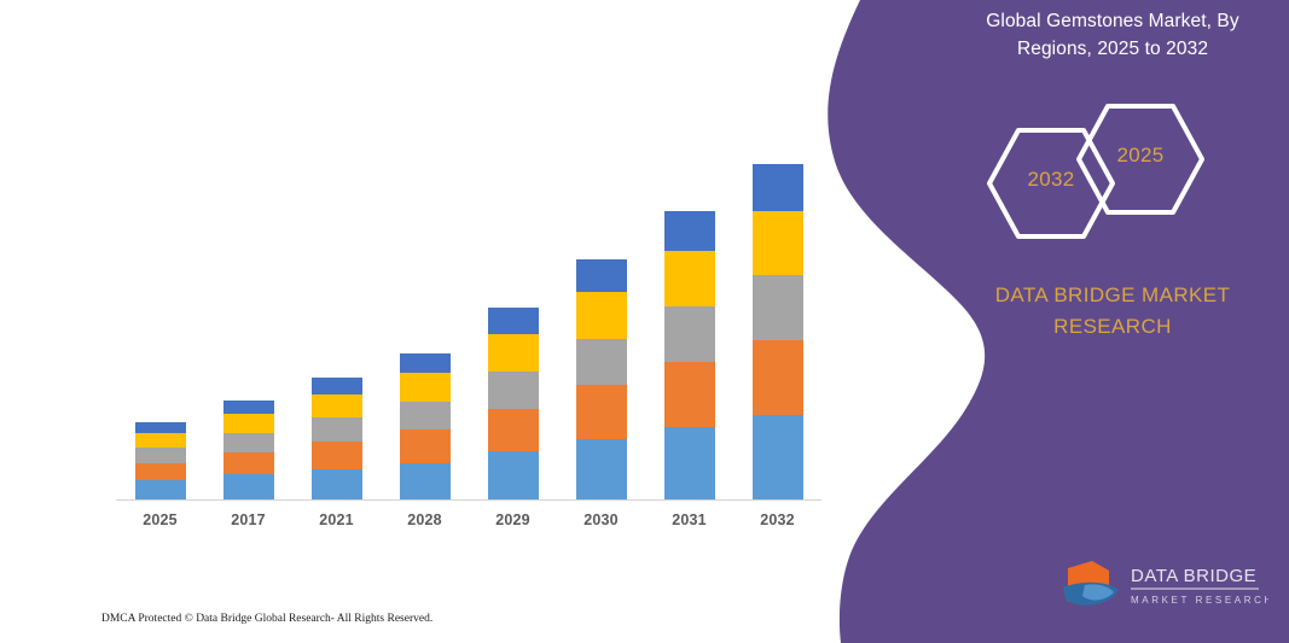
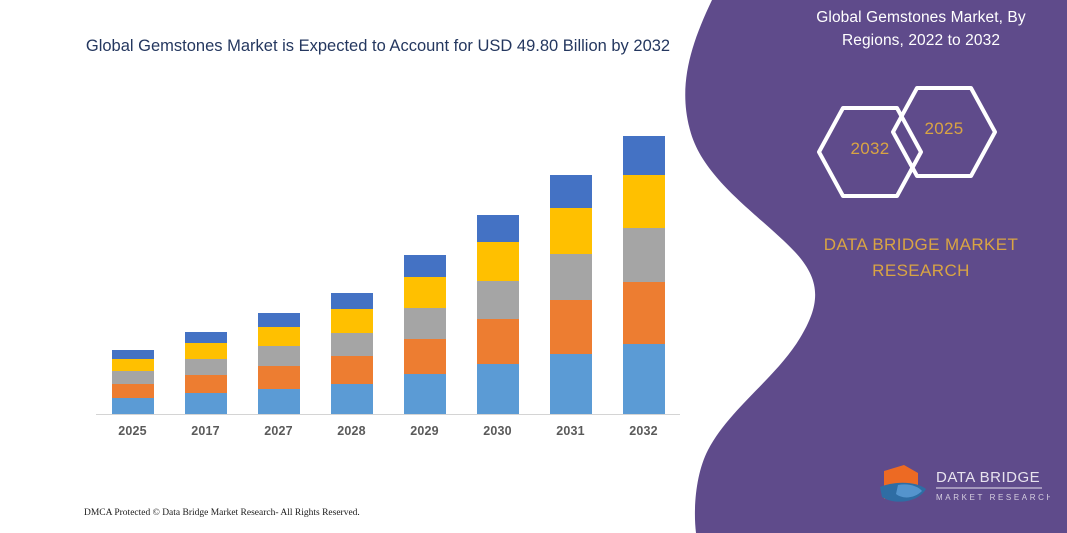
- Global Gemstones Market, By Regions, 2025 to 2032
+ Global Gemstones Market, By Regions, 2022 to 2032
  2032
  2025
  DATA BRIDGE MARKET RESEARCH
  DATA BRIDGE
  MARKET RESEARC
+ Global Gemstones Market is Expected to Account for USD 49.80 Billion by 2032
  2025
  2017
- 2021
+ 2027
  2028
  2029
  2030
  2031
  2032
- DMCA Protected © Data Bridge Global Research- All Rights Reserved.
+ DMCA Protected © Data Bridge Market Research- All Rights Reserved.
